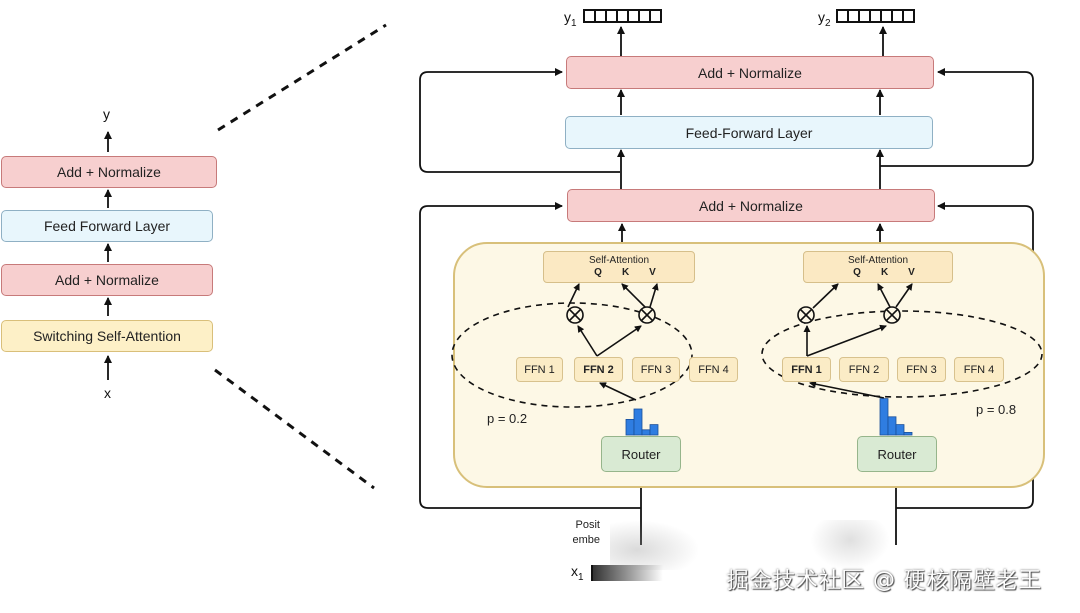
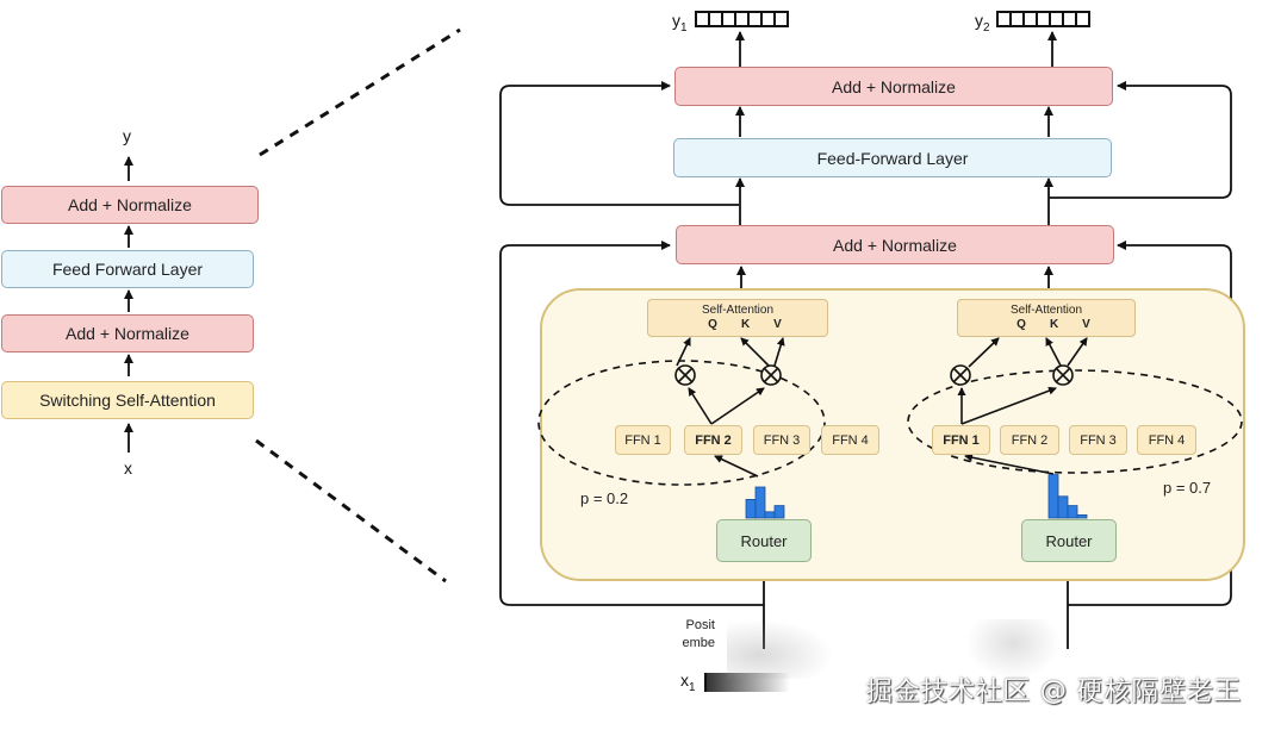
  y
  Add + Normalize
  Feed Forward Layer
  Add + Normalize
  Switching Self-Attention
  x
  y1
  y2
  Add + Normalize
  Feed-Forward Layer
  Add + Normalize
  Self-Attention
  Q
  K
  V
  Self-Attention
  Q
  K
  V
  FFN 1
  FFN 2
  FFN 3
  FFN 4
  FFN 1
  FFN 2
  FFN 3
  FFN 4
  p = 0.2
- p = 0.8
+ p = 0.7
  Router
  Router
  Posit
  embe
  x1
  掘金技术社区 @ 硬核隔壁老王
